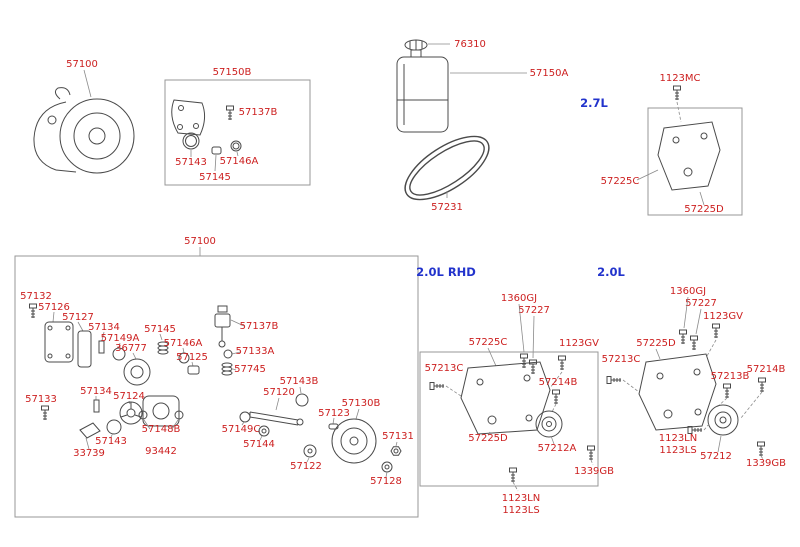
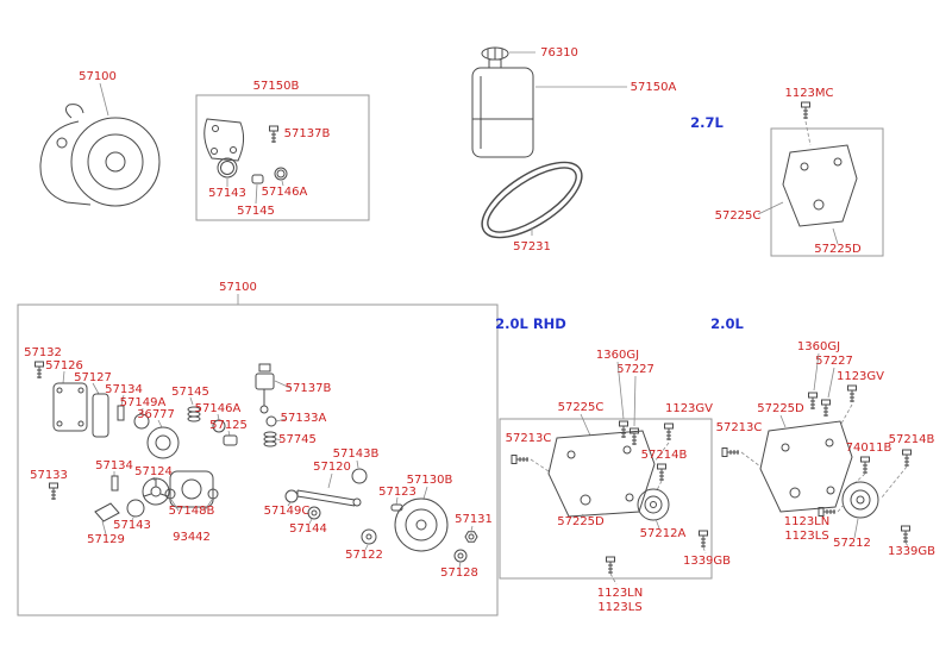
  57100
  57150B
  57137B
  57143
  57146A
  57145
  76310
  57150A
  57231
  2.7L
  1123MC
  57225C
  57225D
  57100
  57132
  57126
  57127
  57134
  57149A
  36777
  57145
  57146A
  57137B
  57133A
  57745
  57125
  57134
  57133
  57124
  57143
  57148B
  93442
- 33739
+ 57129
  57120
  57143B
  57149C
  57144
  57123
  57122
  57130B
  57131
  57128
  2.0L RHD
  1360GJ
  57227
  57225C
  1123GV
  57213C
  57214B
  57225D
  57212A
  1339GB
  1123LN
  1123LS
  2.0L
  1360GJ
  57227
  1123GV
  57225D
  57213C
- 57213B
+ 74011B
  57214B
  1123LN
  1123LS
  57212
  1339GB
